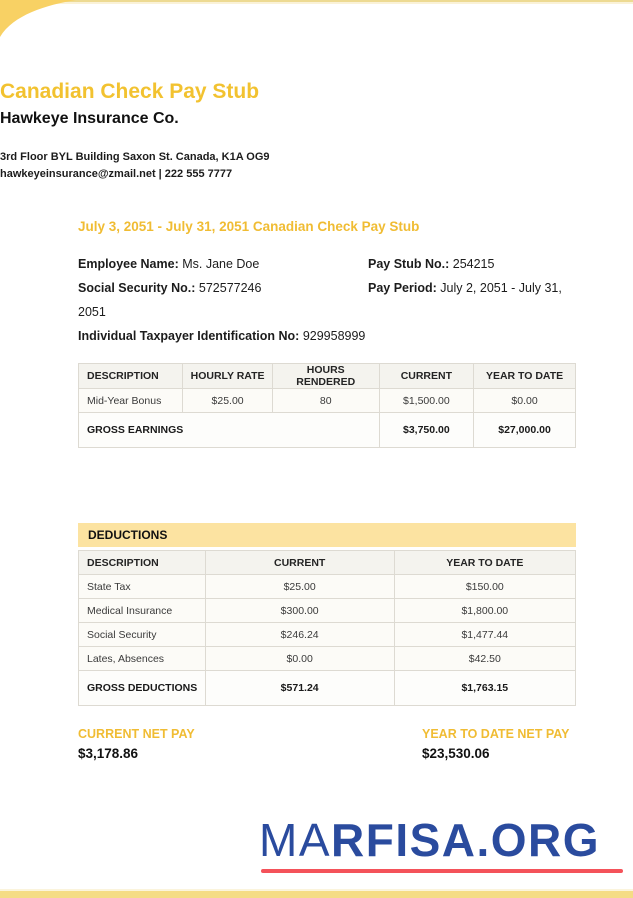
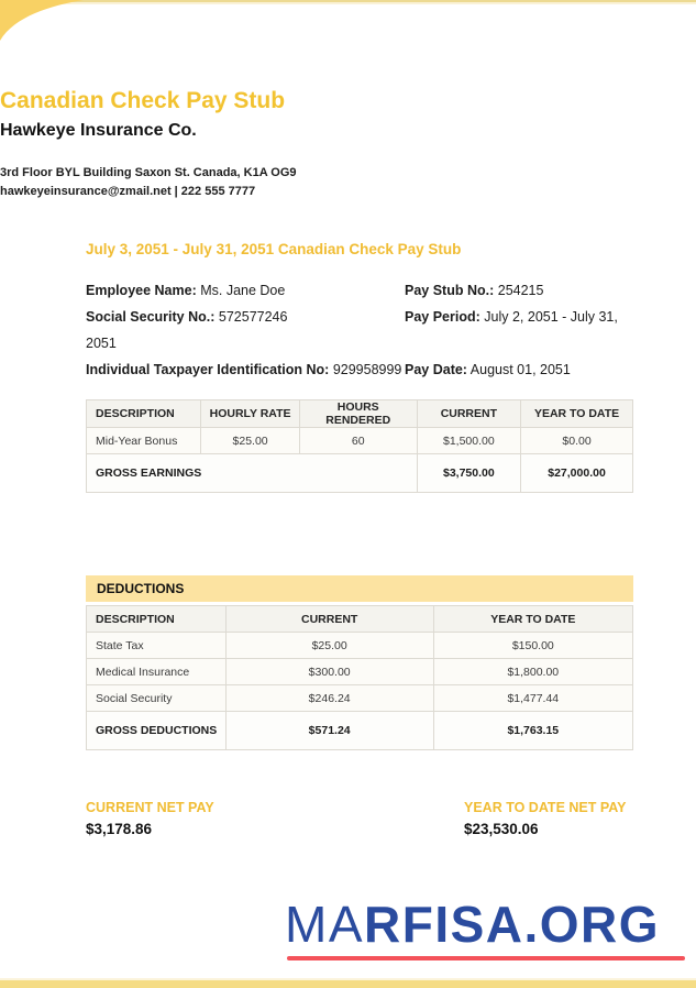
  Canadian Check Pay Stub
  Hawkeye Insurance Co.
  3rd Floor BYL Building Saxon St. Canada, K1A OG9
  hawkeyeinsurance@zmail.net | 222 555 7777
  July 3, 2051 - July 31, 2051 Canadian Check Pay Stub
  Employee Name: Ms. Jane Doe
  Pay Stub No.: 254215
  Social Security No.: 572577246
  Pay Period: July 2, 2051 - July 31,
  2051
  Individual Taxpayer Identification No: 929958999
+ Pay Date: August 01, 2051
  DESCRIPTION	HOURLY RATE	HOURS RENDERED	CURRENT	YEAR TO DATE
- Mid-Year Bonus	$25.00	80	$1,500.00	$0.00
+ Mid-Year Bonus	$25.00	60	$1,500.00	$0.00
  GROSS EARNINGS	$3,750.00	$27,000.00
  DEDUCTIONS
  DESCRIPTION	CURRENT	YEAR TO DATE
  State Tax	$25.00	$150.00
  Medical Insurance	$300.00	$1,800.00
  Social Security	$246.24	$1,477.44
- Lates, Absences	$0.00	$42.50
  GROSS DEDUCTIONS	$571.24	$1,763.15
  CURRENT NET PAY
  $3,178.86
  YEAR TO DATE NET PAY
  $23,530.06
  MARFISA.ORG
